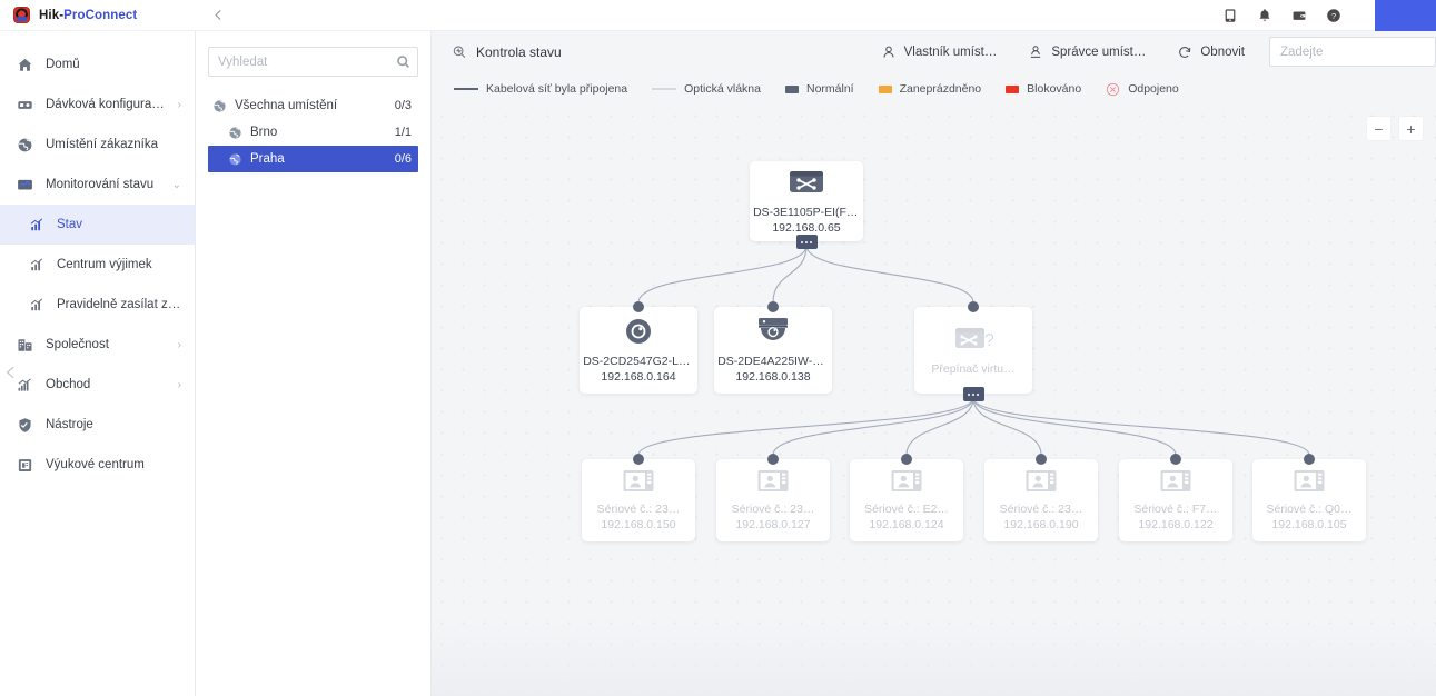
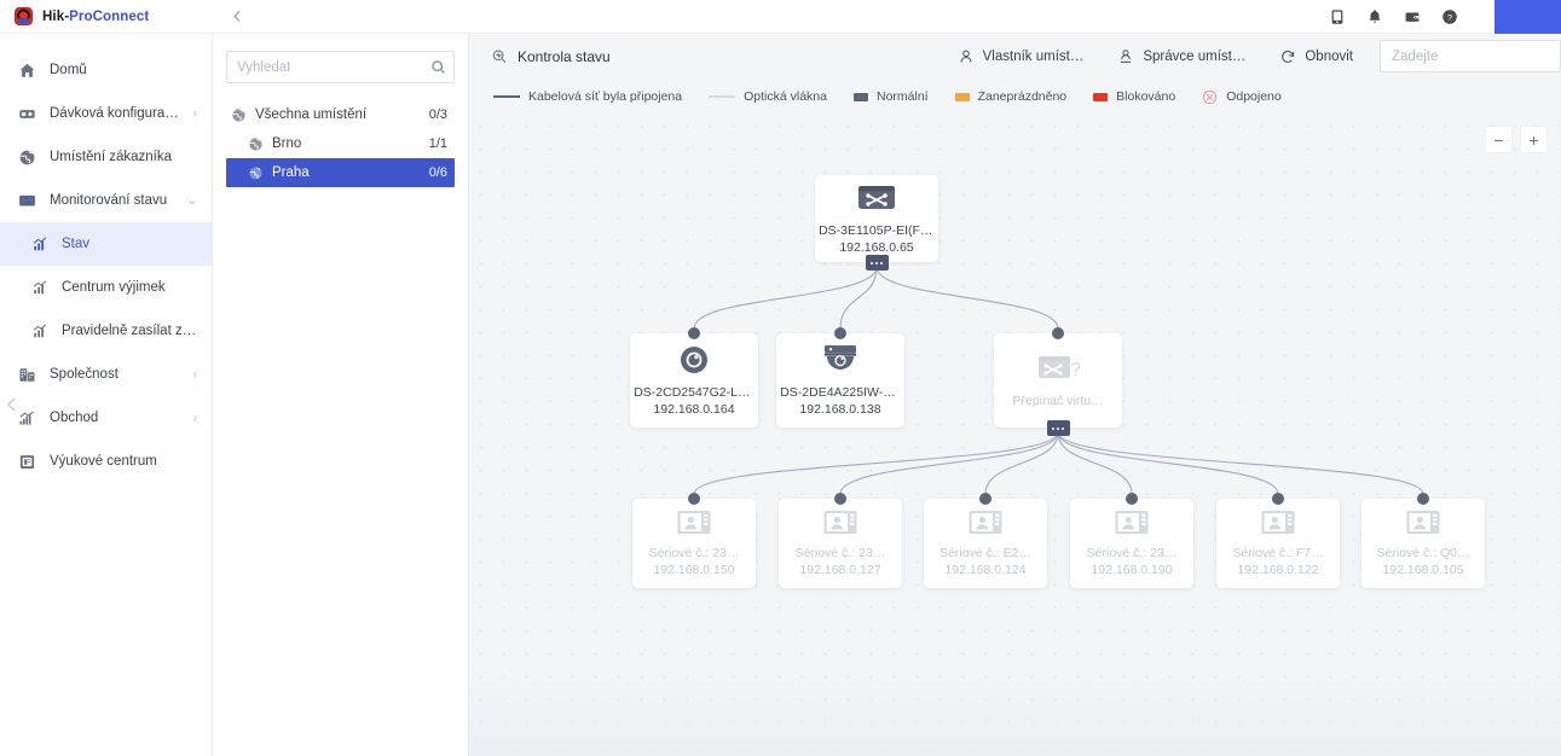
  Hik-ProConnect
  ?
  Domů
  Dávková konfigurace
  ›
  Umístění zákazníka
  Monitorování stavu
  ⌄
  Stav
  Centrum výjimek
  Pravidelně zasílat zpr
  Společnost
  ›
  Obchod
  ›
- Nástroje
  Výukové centrum
  Vyhledat
  Všechna umístění
  0/3
  Brno
  1/1
  Praha
  0/6
  Kontrola stavu
  Vlastník umíst…
  Správce umíst…
  Obnovit
  Zadejte
  Kabelová síť byla připojena
  Optická vlákna
  Normální
  Zaneprázdněno
  Blokováno
  Odpojeno
  −
  +
  DS-3E1105P-EI(F74
  192.168.0.65
  DS-2CD2547G2-LS(
  192.168.0.164
  DS-2DE4A225IW-DE
  192.168.0.138
  ?
  Přepínač virtu…
  Sériové č.: 23…
  192.168.0.150
  Sériové č.: 23…
  192.168.0.127
  Sériové č.: E2…
  192.168.0.124
  Sériové č.: 23…
  192.168.0.190
  Sériové č.: F7…
  192.168.0.122
  Sériové č.: Q0…
  192.168.0.105
